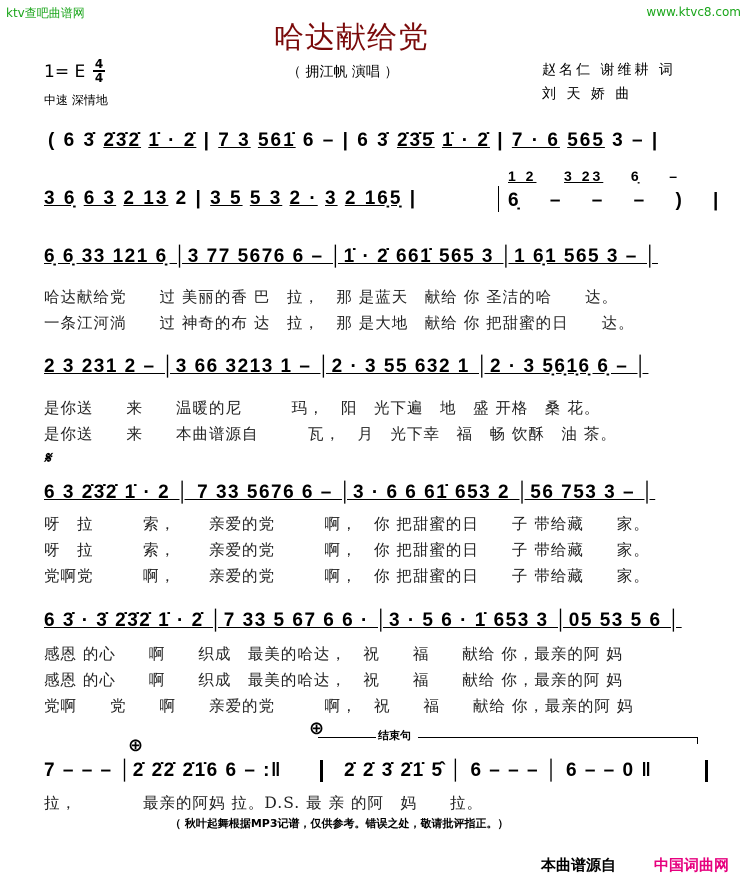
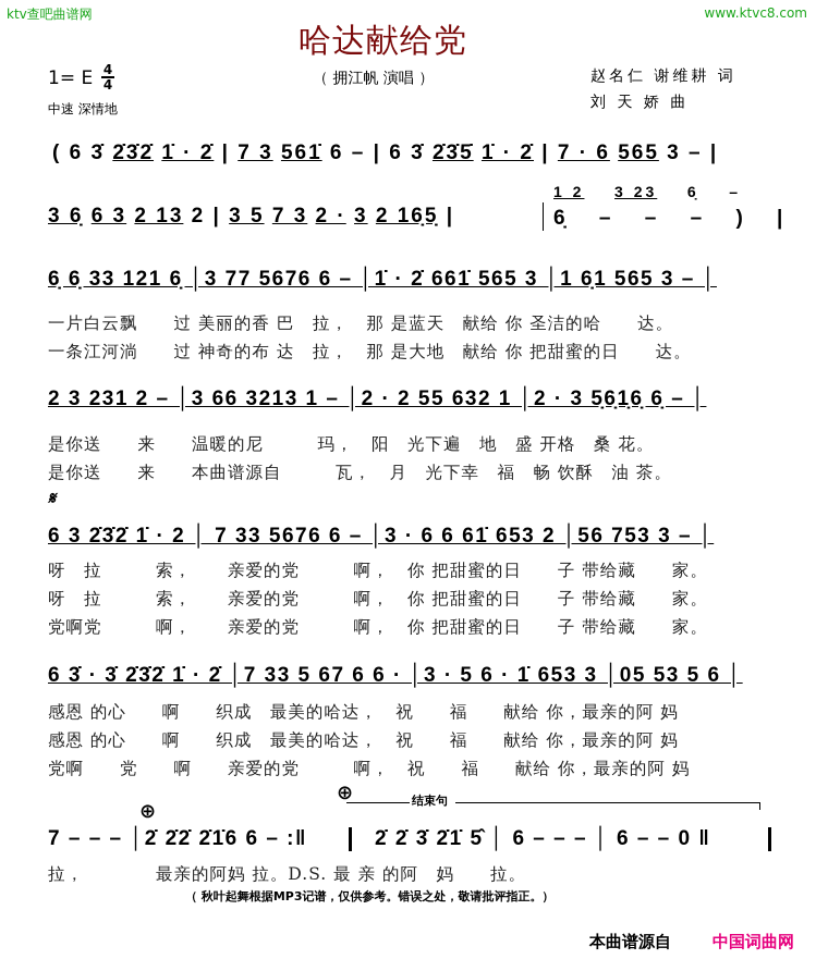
  ktv查吧曲谱网
  www.ktvc8.com
  哈达献给党
  （ 拥江帆 演唱 ）
  1= E
  4
  4
  中速 深情地
  赵名仁 谢维耕 词
  刘 天 娇 曲
  ( 6 3̇ 2̇3̇2̇ 1̇ · 2̇ | 7 3 561̇ 6 – | 6 3̇ 2̇3̇5̇ 1̇ · 2̇ | 7 · 6 565 3 – |
- 3 6̣ 6 3 2 13 2 | 3 5 5 3 2 · 3 2 16̣5̣ |
+ 3 6̣ 6 3 2 13 2 | 3 5 7 3 2 · 3 2 16̣5̣ |
  1 2 3 23 6̣ –
  6̣ – – – ) |
  6̣ 6̣ 33 121 6̣ │3 77 5676 6 – │1̇ · 2̇ 661̇ 565 3 │1 6̣1 565 3 – │
- 哈达献给党 过 美丽的香 巴 拉， 那 是蓝天 献给 你 圣洁的哈 达。
+ 一片白云飘 过 美丽的香 巴 拉， 那 是蓝天 献给 你 圣洁的哈 达。
  一条江河淌 过 神奇的布 达 拉， 那 是大地 献给 你 把甜蜜的日 达。
- 2 3 231 2 – │3 66 3213 1 – │2 · 3 55 632 1 │2 · 3 5̣6̣1̣6̣ 6̣ – │
+ 2 3 231 2 – │3 66 3213 1 – │2 · 2 55 632 1 │2 · 3 5̣6̣1̣6̣ 6̣ – │
  是你送 来 温暖的尼 玛， 阳 光下遍 地 盛 开格 桑 花。
  是你送 来 本曲谱源自 瓦， 月 光下幸 福 畅 饮酥 油 茶。
  𝄋
  6 3 2̇3̇2̇ 1̇ · 2 │ 7 33 5676 6 – │3 · 6 6 61̇ 653 2 │56 753 3 – │
  呀 拉 索， 亲爱的党 啊， 你 把甜蜜的日 子 带给藏 家。
  呀 拉 索， 亲爱的党 啊， 你 把甜蜜的日 子 带给藏 家。
  党啊党 啊， 亲爱的党 啊， 你 把甜蜜的日 子 带给藏 家。
  6 3̇ · 3̇ 2̇3̇2̇ 1̇ · 2̇ │7 33 5 67 6 6 · │3 · 5 6 · 1̇ 653 3 │05 53 5 6 │
  感恩 的心 啊 织成 最美的哈达， 祝 福 献给 你，最亲的阿 妈
  感恩 的心 啊 织成 最美的哈达， 祝 福 献给 你，最亲的阿 妈
  党啊 党 啊 亲爱的党 啊， 祝 福 献给 你，最亲的阿 妈
  ⊕
  ⊕
  结束句
  7 – – – │2̇ 2̇2̇ 2̇1̇6 6 – :‖
  2̇ 2̇ 3̇ 2̇1̇ 5̂ │ 6 – – – │ 6 – – 0 ‖
  拉， 最亲的阿妈 拉。D.S. 最 亲 的阿 妈 拉。
  （ 秋叶起舞根据MP3记谱，仅供参考。错误之处，敬请批评指正。）
  本曲谱源自
  中国词曲网
